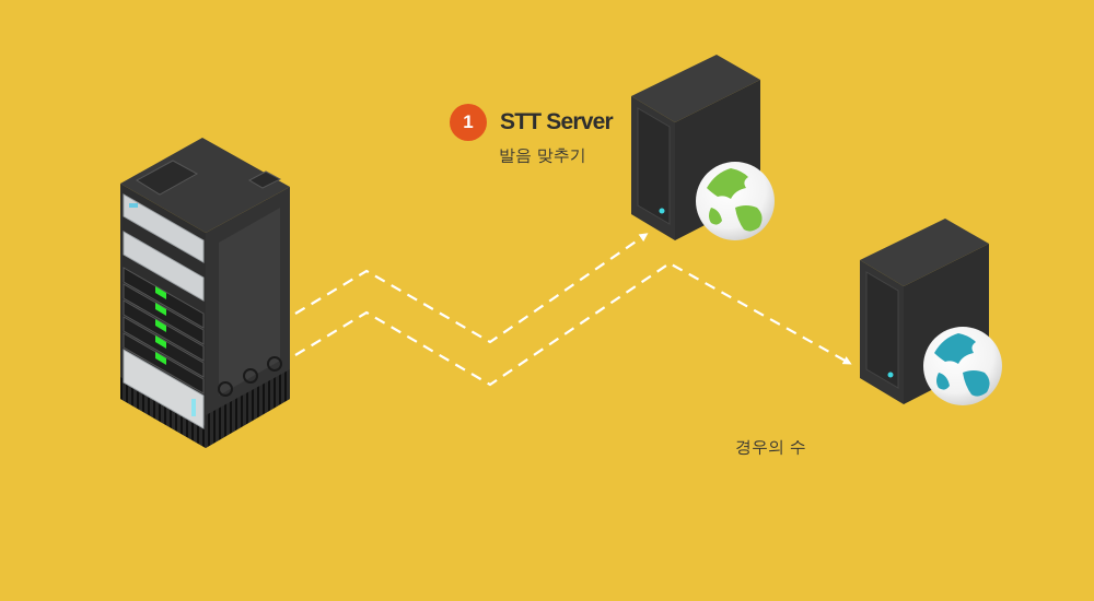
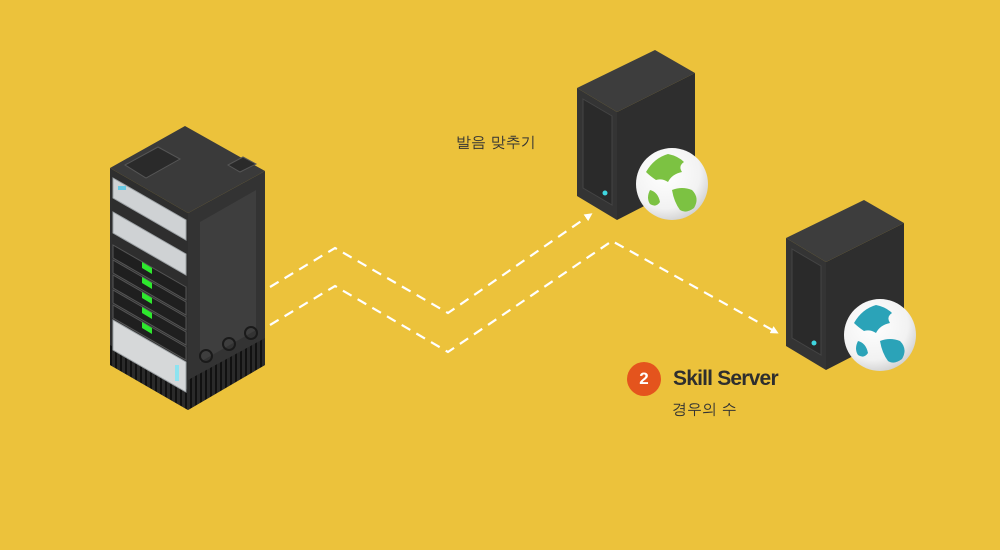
- 1
- STT Server
  발음 맞추기
+ 2
+ Skill Server
  경우의 수
